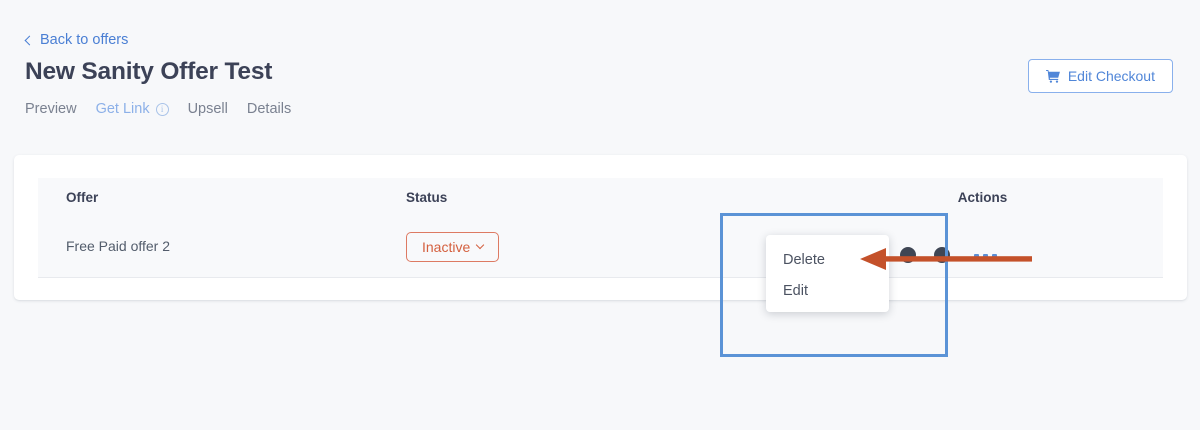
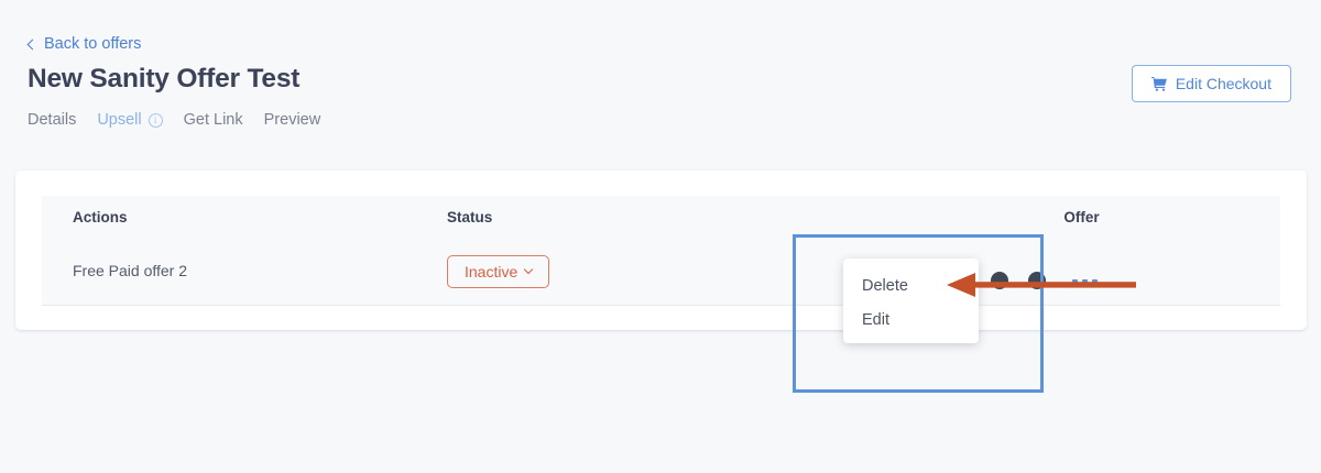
  Back to offers
  New Sanity Offer Test
- Preview
+ Details
- Get Link
+ Upsell
  i
- Upsell
+ Get Link
- Details
+ Preview
  Edit Checkout
- Offer
+ Actions
  Status
- Actions
+ Offer
  Free Paid offer 2
  Inactive
  Delete
  Edit
